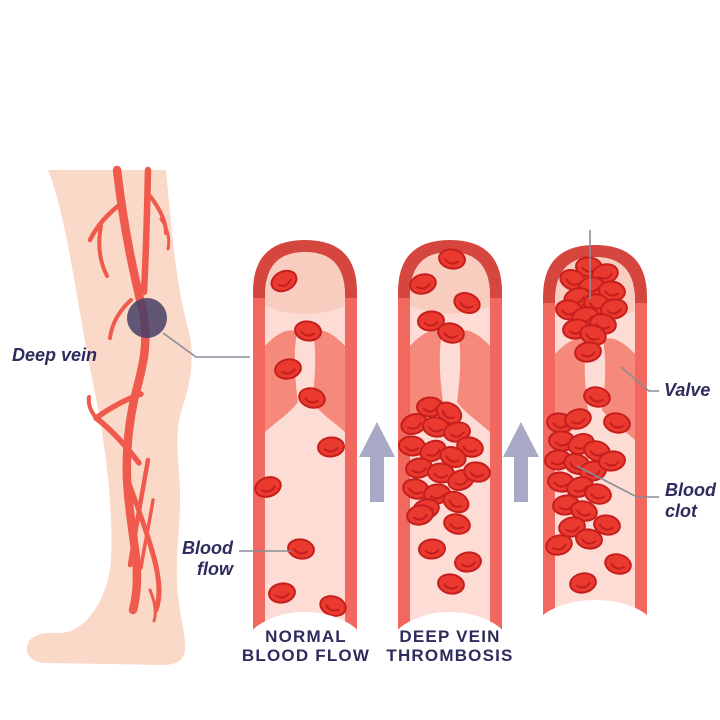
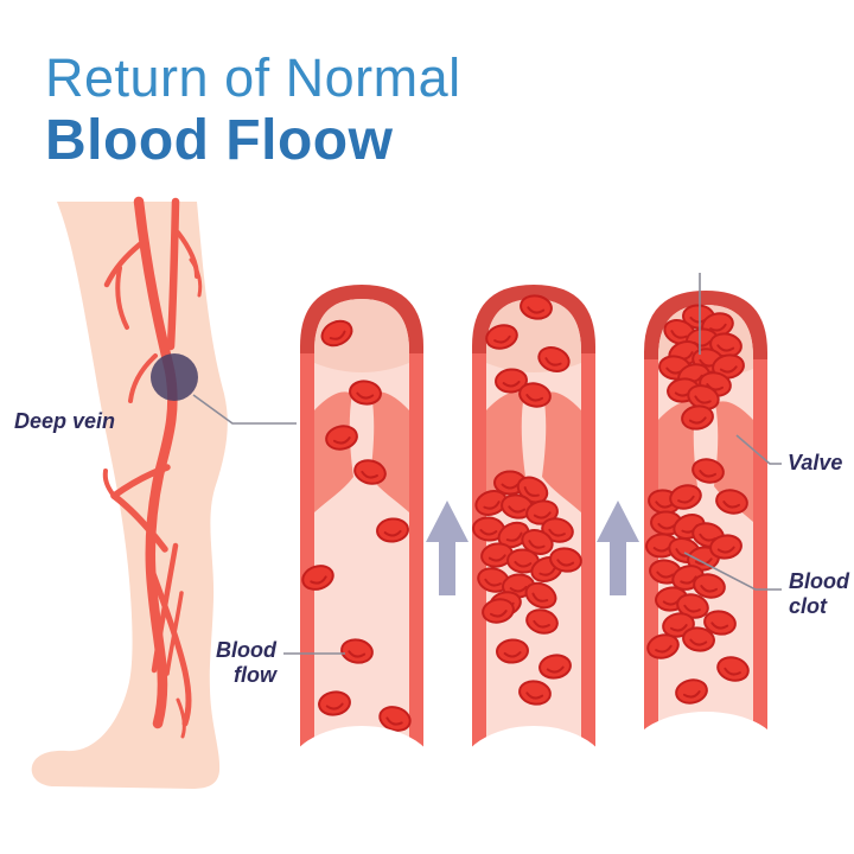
+ Return of Normal
+ Blood Floow
  Deep vein
  Blood
  flow
  Valve
  Blood
  clot
- NORMAL
- BLOOD FLOW
- DEEP VEIN
- THROMBOSIS
